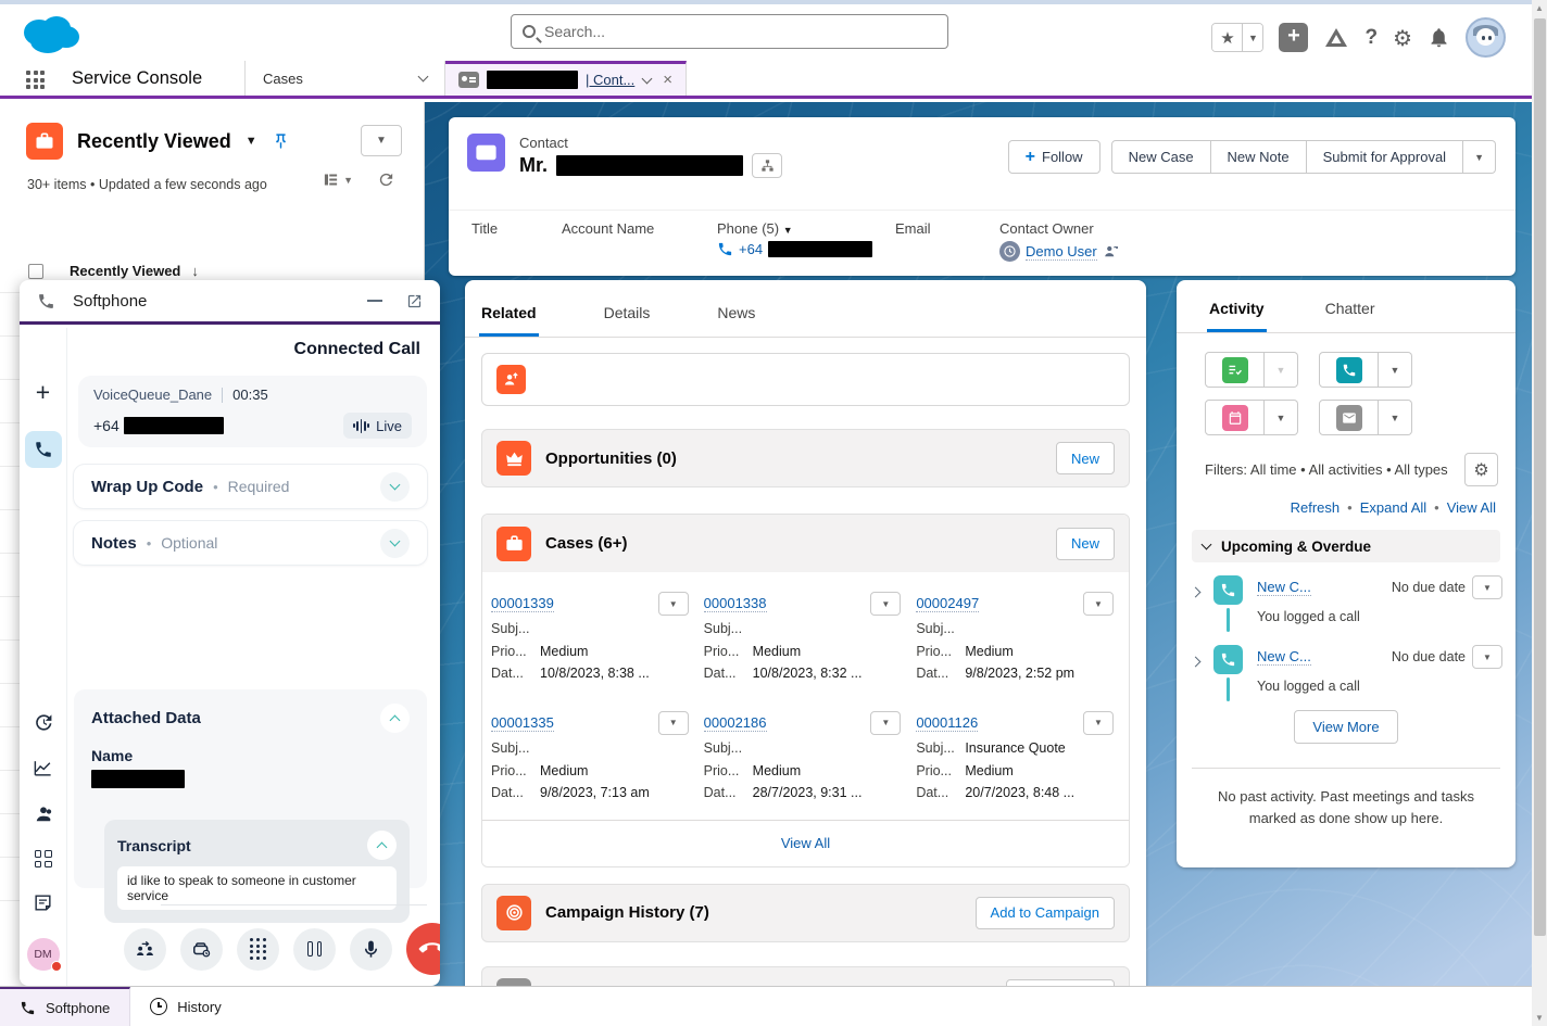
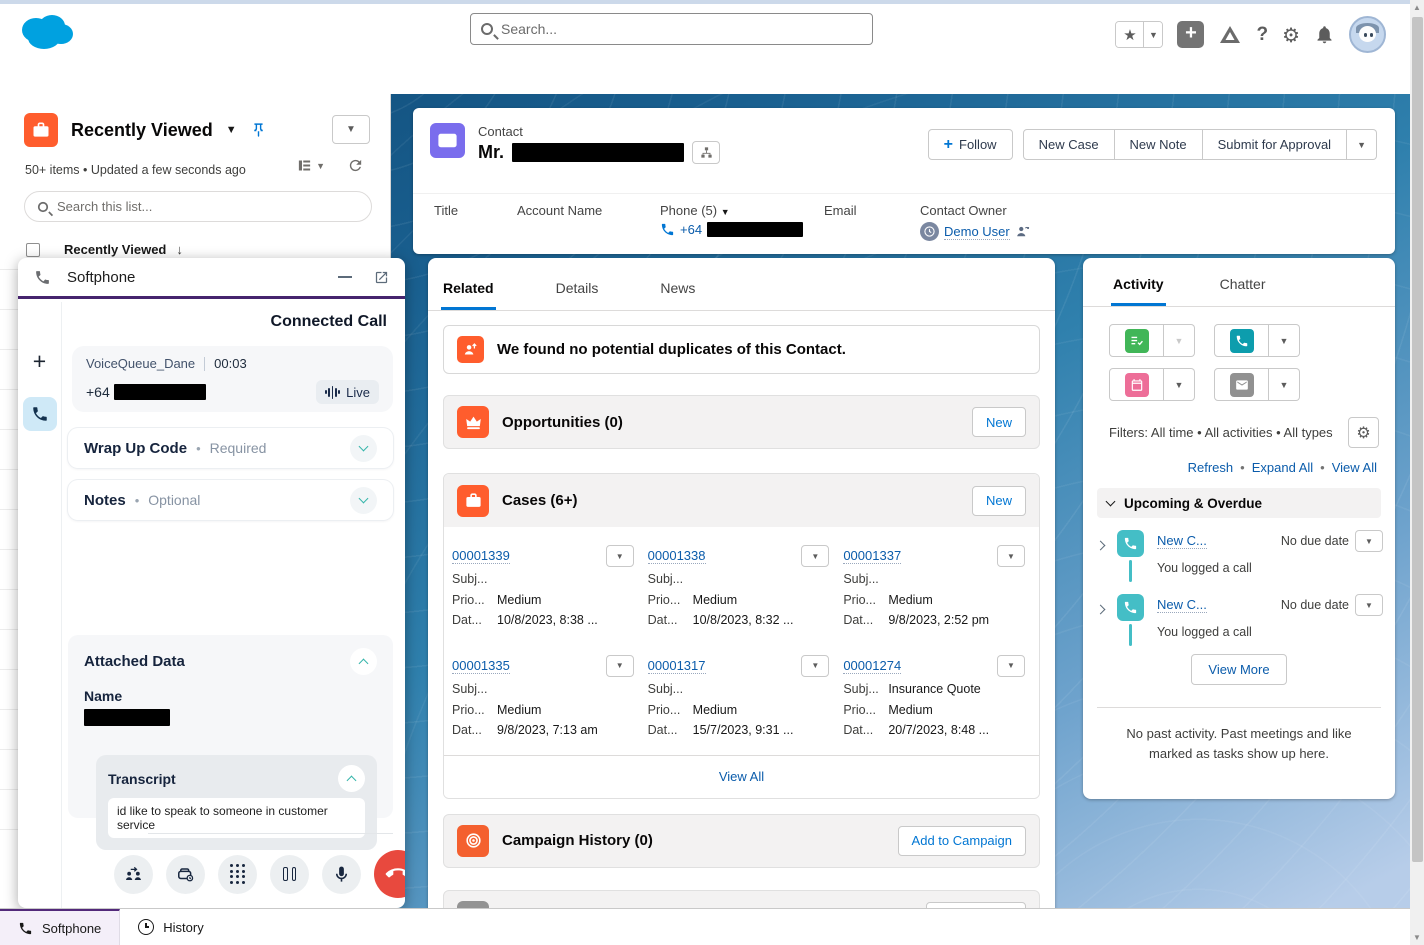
  Search...
  ★
  ▼
  +
  ?
  ⚙
- Service Console
- Cases
- | Cont...
- ×
  Recently Viewed
  ▼
  ▼
- 30+ items • Updated a few seconds ago
+ 50+ items • Updated a few seconds ago
  ▼
+ Search this list...
  Recently Viewed
  ↓
  Contact
  Mr.
  +
  Follow
  New Case
  New Note
  Submit for Approval
  ▼
  Title
  Account Name
  Phone (5) ▼
  +64
  Email
  Contact Owner
  Demo User
  Related
  Details
  News
+ We found no potential duplicates of this Contact.
  Opportunities (0)
  New
  Cases (6+)
  New
  00001339
  ▼
  Subj...
  Prio...
  Medium
  Dat...
  10/8/2023, 8:38 ...
  00001338
  ▼
  Subj...
  Prio...
  Medium
  Dat...
  10/8/2023, 8:32 ...
- 00002497
+ 00001337
  ▼
  Subj...
  Prio...
  Medium
  Dat...
  9/8/2023, 2:52 pm
  00001335
  ▼
  Subj...
  Prio...
  Medium
  Dat...
  9/8/2023, 7:13 am
- 00002186
+ 00001317
  ▼
  Subj...
  Prio...
  Medium
  Dat...
- 28/7/2023, 9:31 ...
+ 15/7/2023, 9:31 ...
- 00001126
+ 00001274
  ▼
  Subj...
  Insurance Quote
  Prio...
  Medium
  Dat...
  20/7/2023, 8:48 ...
  View All
- Campaign History (7)
+ Campaign History (0)
  Add to Campaign
  Activity
  Chatter
  ▼
  ▼
  ▼
  ▼
  Filters: All time • All activities • All types
  ⚙
  Refresh
  •
  Expand All
  •
  View All
  Upcoming & Overdue
  New C...
  No due date
  ▼
  You logged a call
  New C...
  No due date
  ▼
  You logged a call
  View More
- No past activity. Past meetings and tasks
+ No past activity. Past meetings and like
- marked as done show up here.
+ marked as tasks show up here.
  Softphone
  Connected Call
  +
- DM
  VoiceQueue_Dane
- 00:35
+ 00:03
  +64
  Live
  Wrap Up Code
  •
  Required
  Notes
  •
  Optional
  Attached Data
  Name
  Transcript
  id like to speak to someone in customer service
  Softphone
  History
  ▲
  ▼
